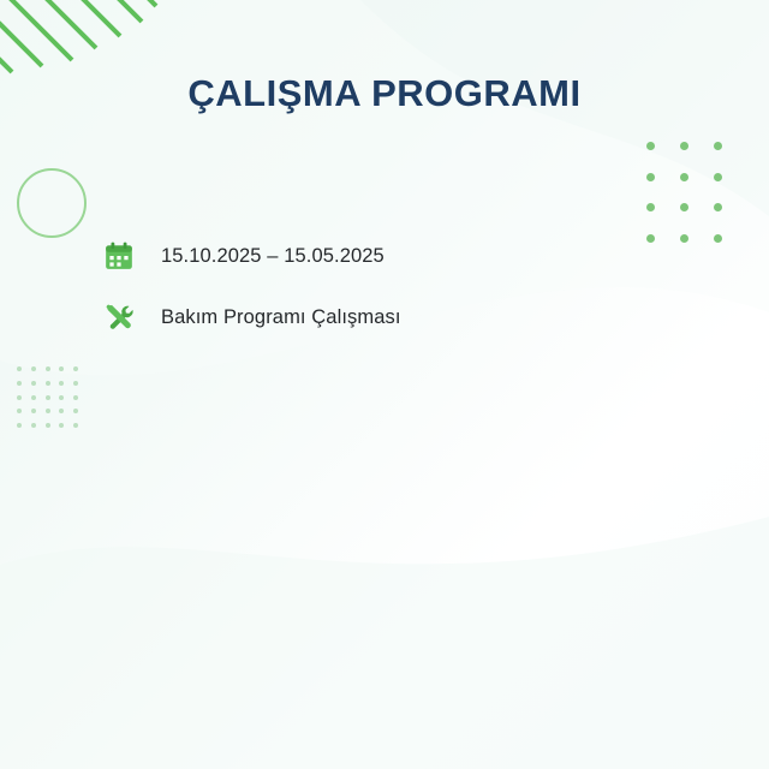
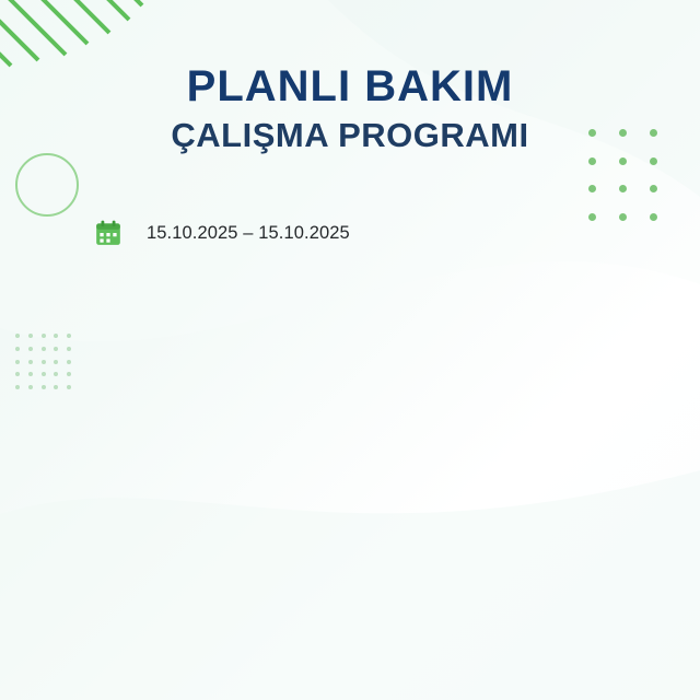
+ PLANLI BAKIM
  ÇALIŞMA PROGRAMI
- 15.10.2025 – 15.05.2025
+ 15.10.2025 – 15.10.2025
- Bakım Programı Çalışması
